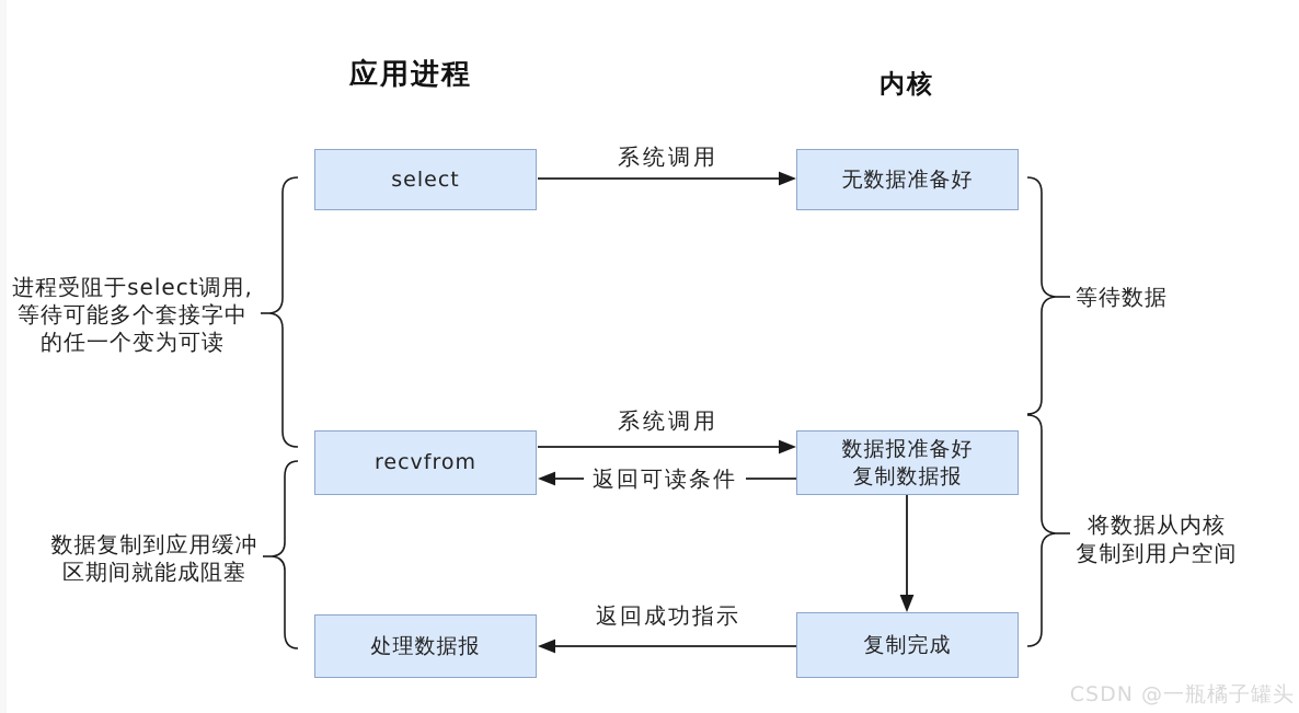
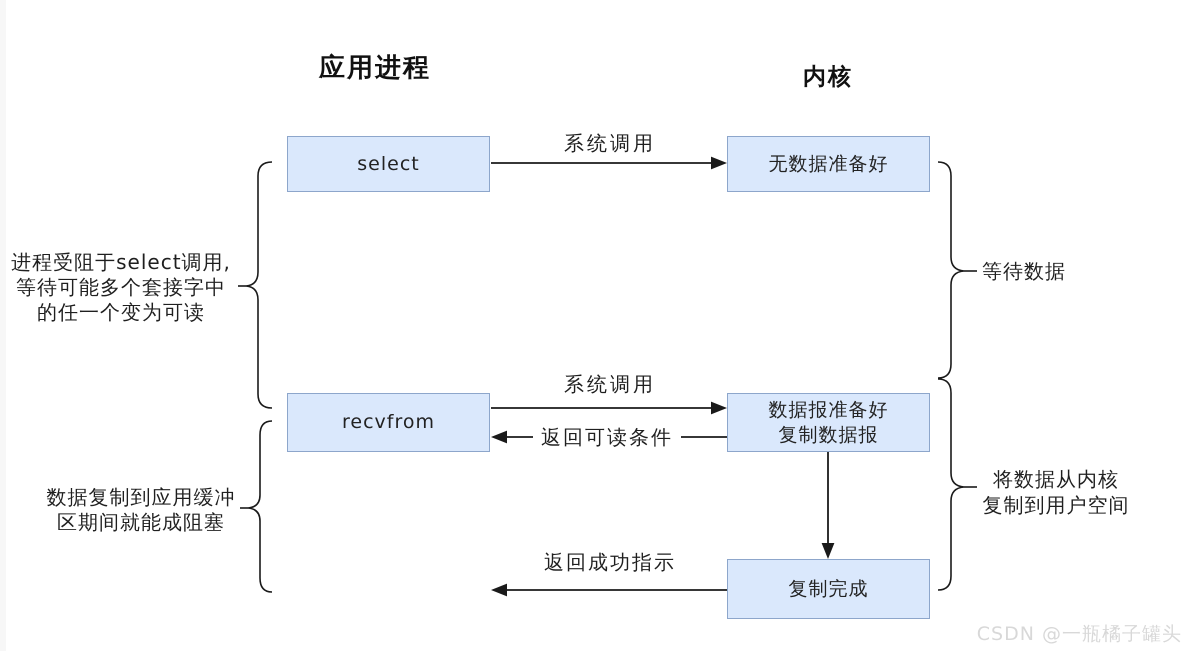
  应用进程
  内核
  select
  无数据准备好
  recvfrom
  数据报准备好
  复制数据报
- 处理数据报
  复制完成
  系统调用
  系统调用
  返回可读条件
  返回成功指示
  进程受阻于select调用,
  等待可能多个套接字中
  的任一个变为可读
  数据复制到应用缓冲
  区期间就能成阻塞
  等待数据
  将数据从内核
  复制到用户空间
  CSDN @一瓶橘子罐头
